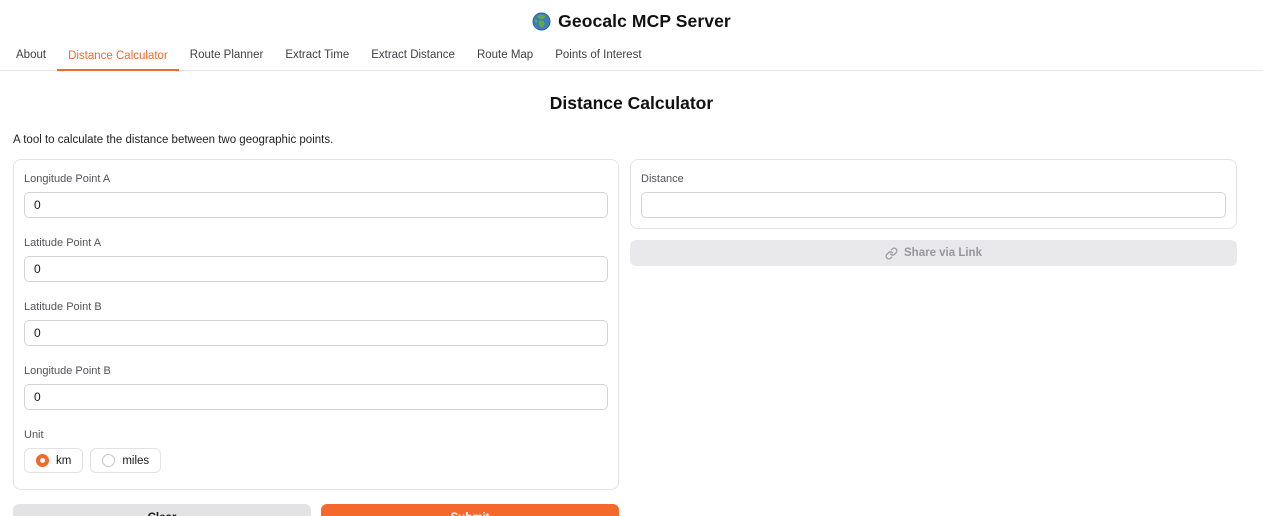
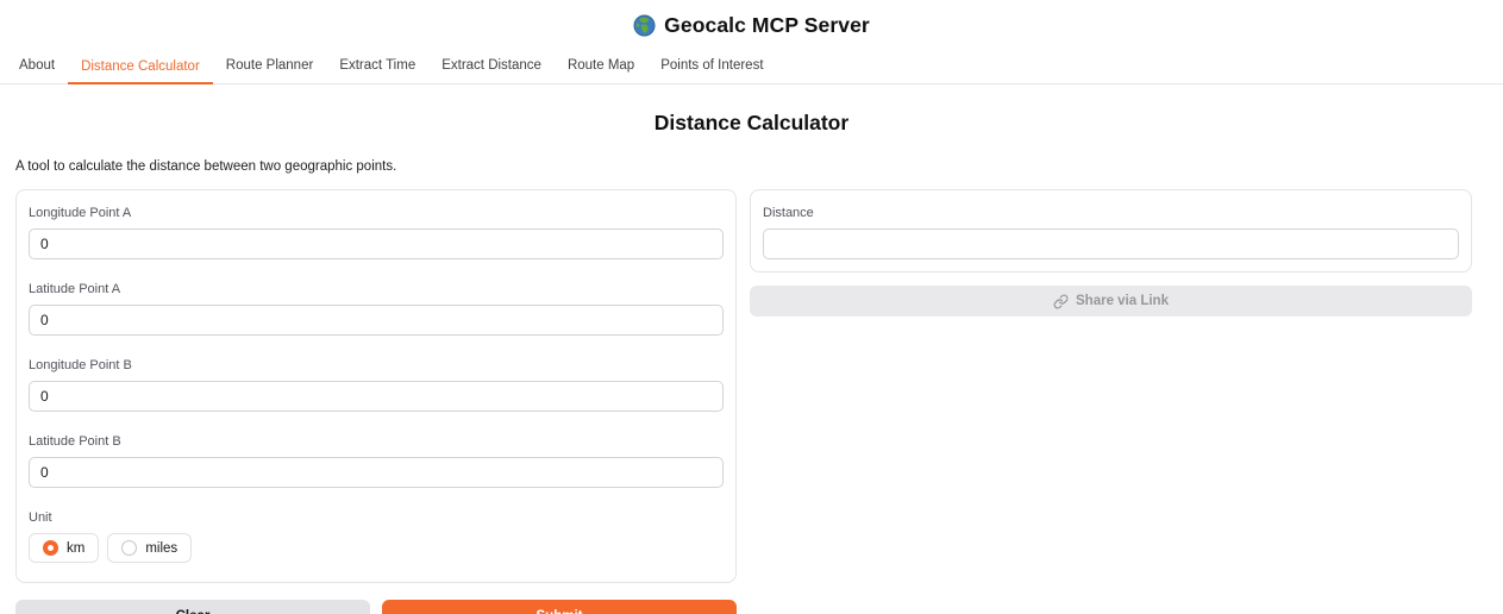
  Geocalc MCP Server
  About
  Distance Calculator
  Route Planner
  Extract Time
  Extract Distance
  Route Map
  Points of Interest
  Distance Calculator
  A tool to calculate the distance between two geographic points.
  Longitude Point A
  0
  Latitude Point A
  0
- Latitude Point B
+ Longitude Point B
  0
- Longitude Point B
+ Latitude Point B
  0
  Unit
  km
  miles
  Distance
  Share via Link
